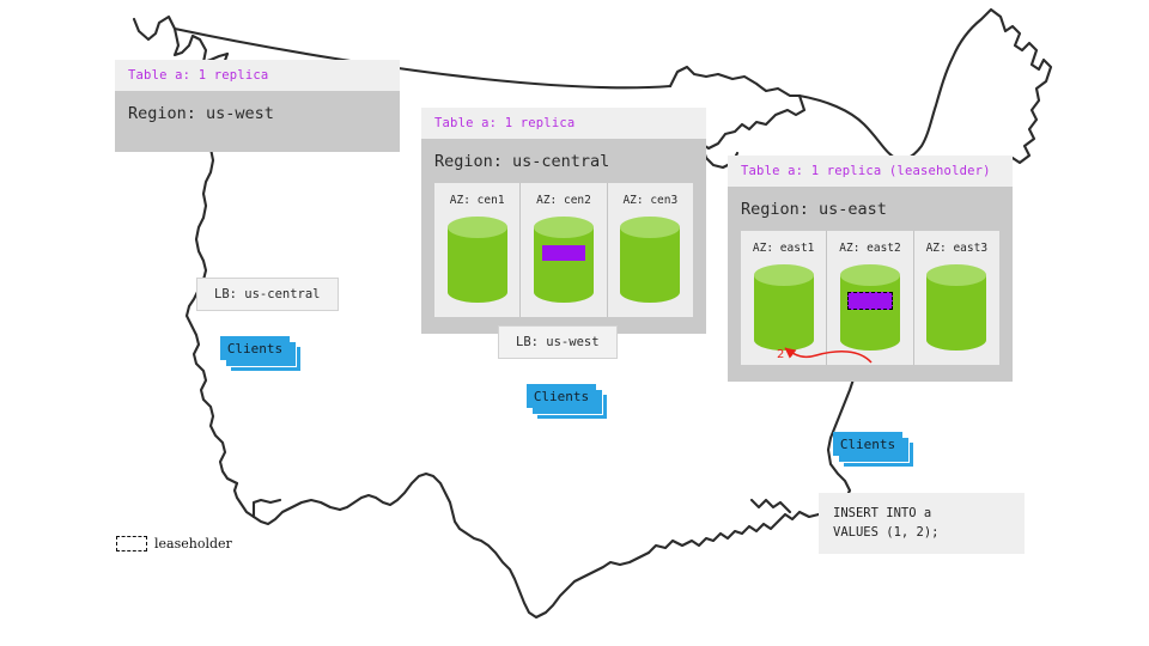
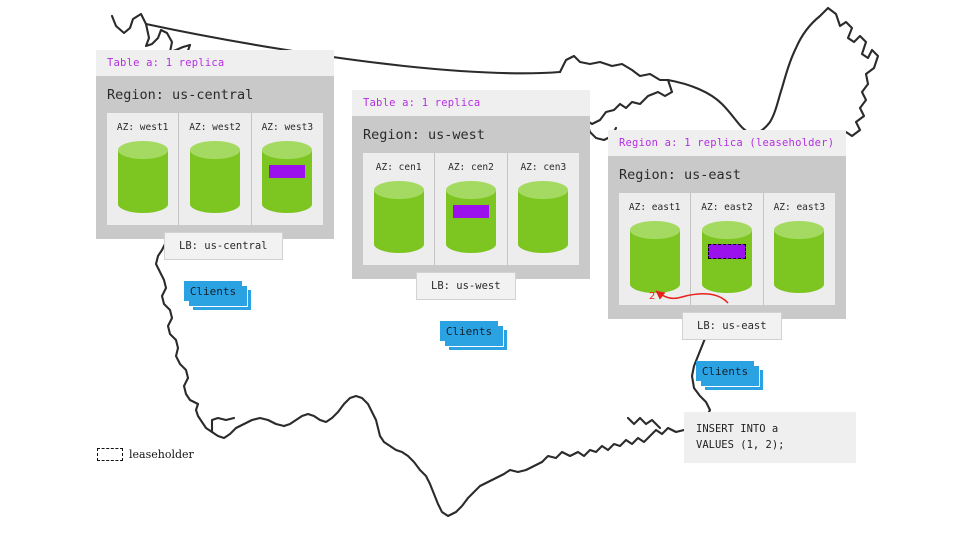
  Table a: 1 replica
- Region: us-west
+ Region: us-central
+ AZ: west1
+ AZ: west2
+ AZ: west3
  LB: us-central
  Clients
  Table a: 1 replica
- Region: us-central
+ Region: us-west
  AZ: cen1
  AZ: cen2
  AZ: cen3
  LB: us-west
  Clients
- Table a: 1 replica (leaseholder)
+ Region a: 1 replica (leaseholder)
  Region: us-east
  AZ: east1
  AZ: east2
  AZ: east3
+ LB: us-east
  Clients
  INSERT INTO a
  VALUES (1, 2);
  2
  leaseholder
